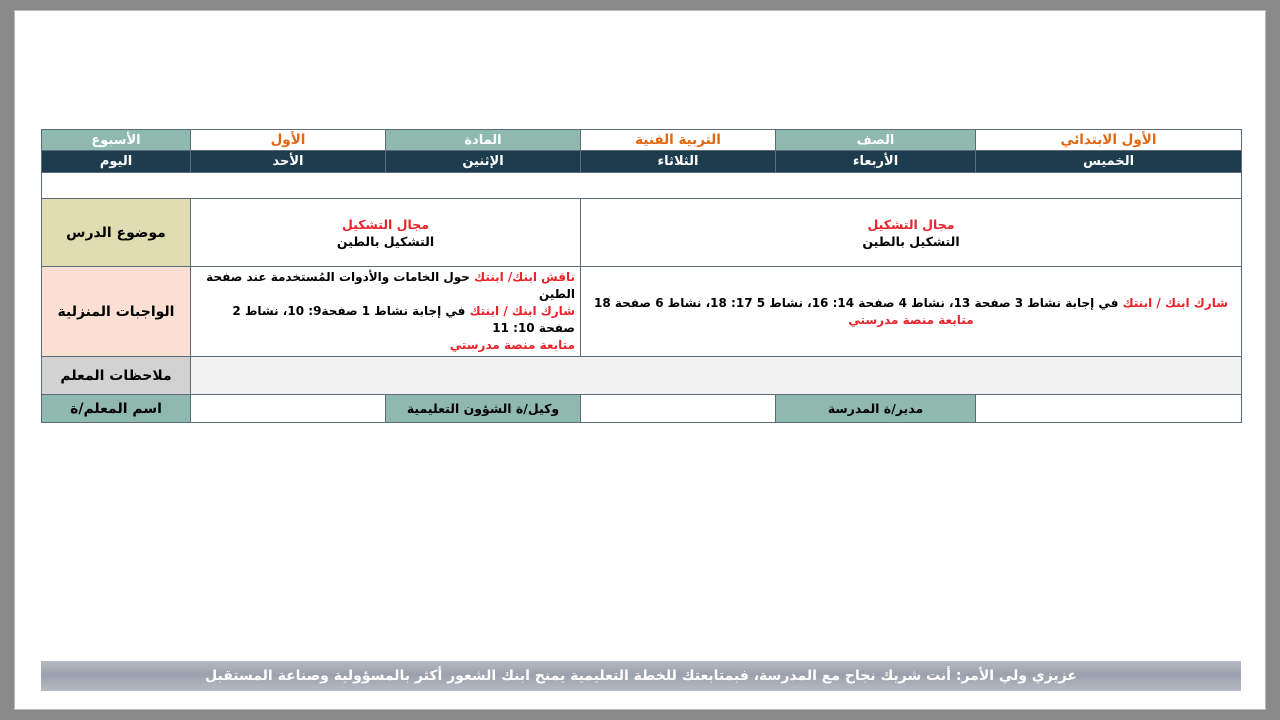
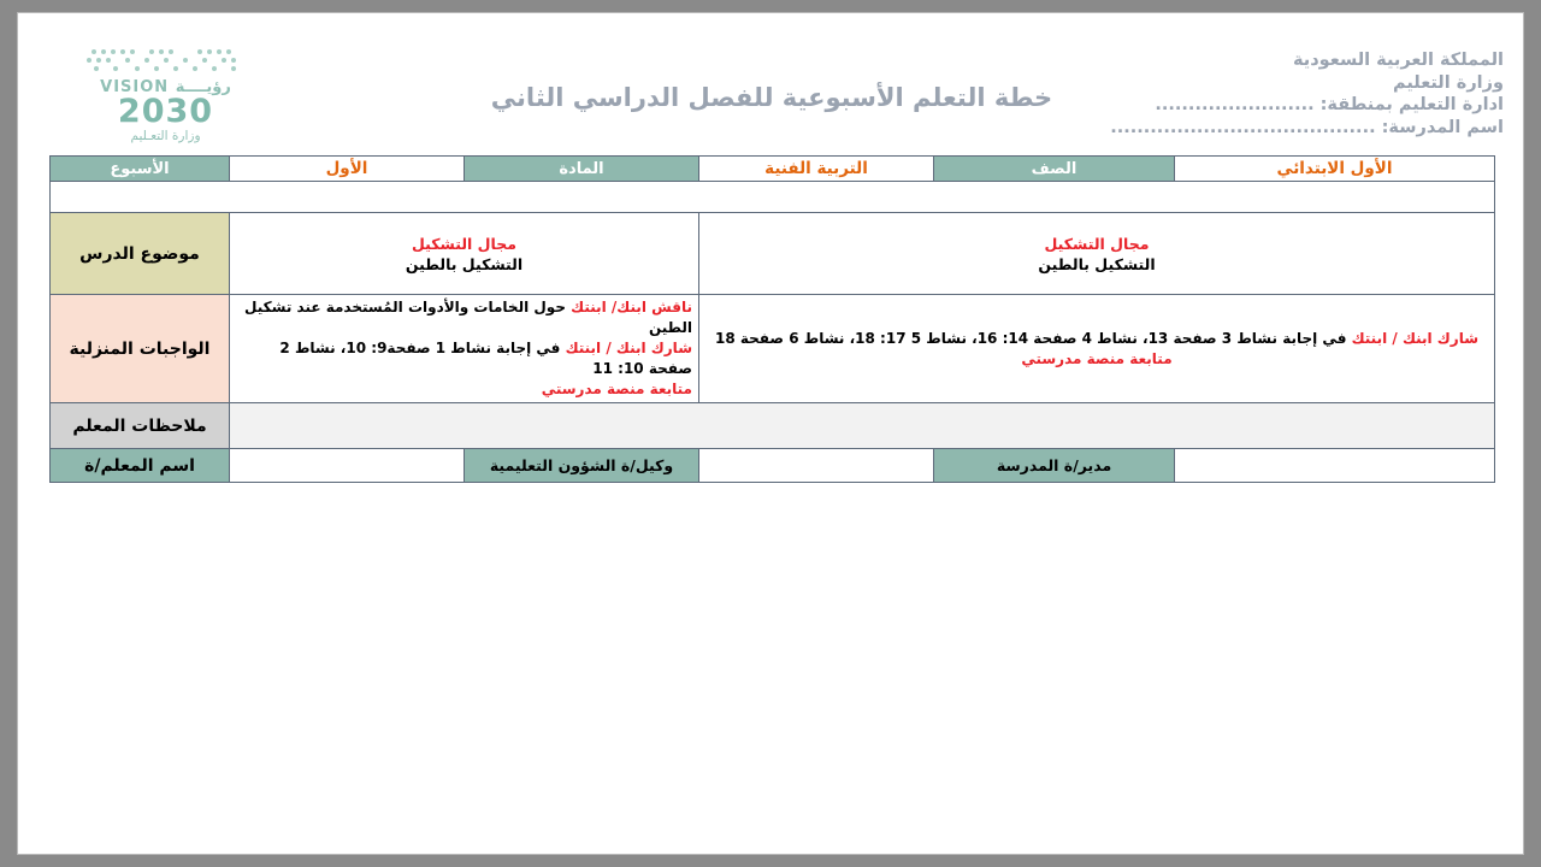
+ VISION رؤيــــة
+ 2030
+ وزارة التعـليم
+ خطة التعلم الأسبوعية للفصل الدراسي الثاني
+ المملكة العربية السعودية
+ وزارة التعليم
+ ادارة التعليم بمنطقة: ........................
+ اسم المدرسة: ........................................
  الأول الابتدائي	الصف	التربية الفنية	المادة	الأول	الأسبوع
- الخميس	الأربعاء	الثلاثاء	الإثنين	الأحد	اليوم
  مجال التشكيل التشكيل بالطين	مجال التشكيل التشكيل بالطين	موضوع الدرس
- شارك ابنك / ابنتك في إجابة نشاط 3 صفحة 13، نشاط 4 صفحة 14: 16، نشاط 5 17: 18، نشاط 6 صفحة 18 متابعة منصة مدرستي	ناقش ابنك/ ابنتك حول الخامات والأدوات المُستخدمة عند صفحة الطين شارك ابنك / ابنتك في إجابة نشاط 1 صفحة9: 10، نشاط 2 صفحة 10: 11 متابعة منصة مدرستي	الواجبات المنزلية
+ شارك ابنك / ابنتك في إجابة نشاط 3 صفحة 13، نشاط 4 صفحة 14: 16، نشاط 5 17: 18، نشاط 6 صفحة 18 متابعة منصة مدرستي	ناقش ابنك/ ابنتك حول الخامات والأدوات المُستخدمة عند تشكيل الطين شارك ابنك / ابنتك في إجابة نشاط 1 صفحة9: 10، نشاط 2 صفحة 10: 11 متابعة منصة مدرستي	الواجبات المنزلية
  	ملاحظات المعلم
  	مدير/ة المدرسة		وكيل/ة الشؤون التعليمية		اسم المعلم/ة
- عزيزي ولي الأمر: أنت شريك نجاح مع المدرسة، فبمتابعتك للخطة التعليمية يمنح ابنك الشعور أكثر بالمسؤولية وصناعة المستقبل
